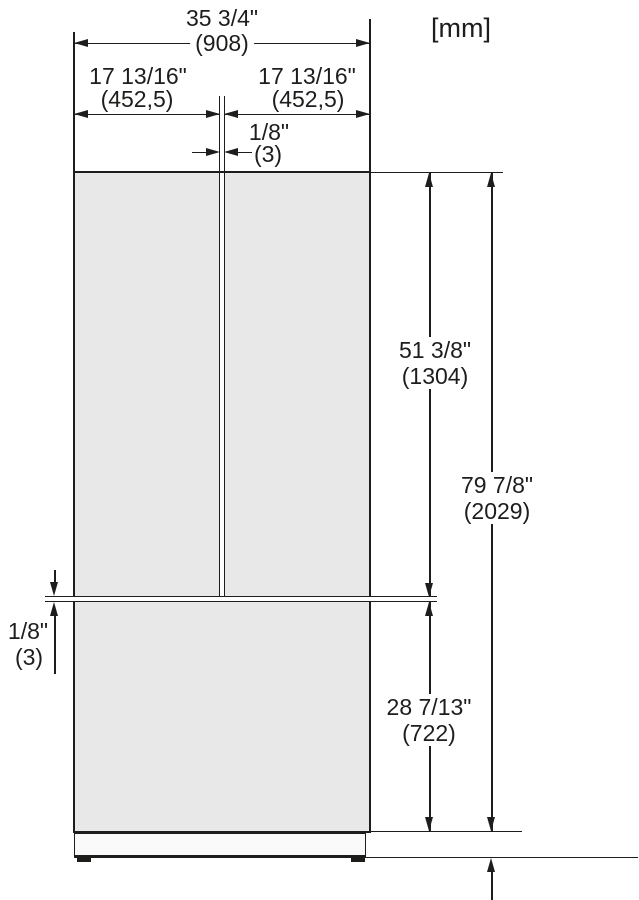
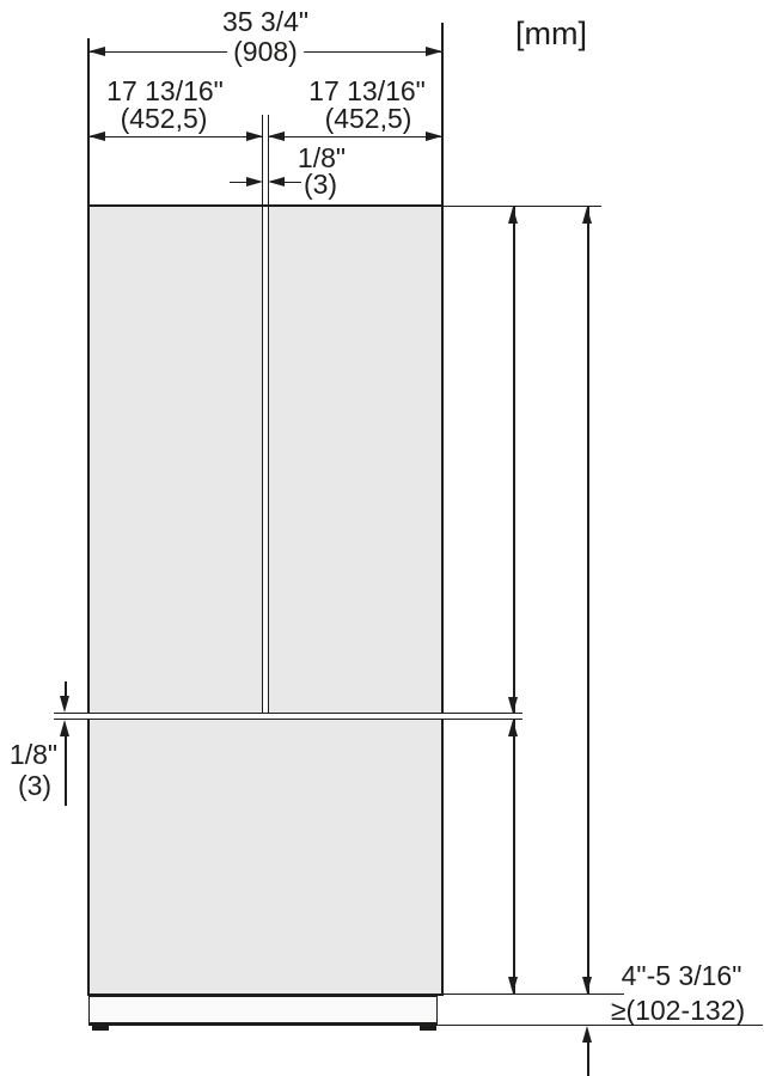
  35 3/4"
  (908)
  17 13/16"
  (452,5)
  17 13/16"
  (452,5)
  1/8"
  (3)
- 51 3/8"
- (1304)
- 79 7/8"
- (2029)
- 28 7/13"
- (722)
  1/8"
  (3)
+ 4"-5 3/16"
+ ≥(102-132)
  [mm]
